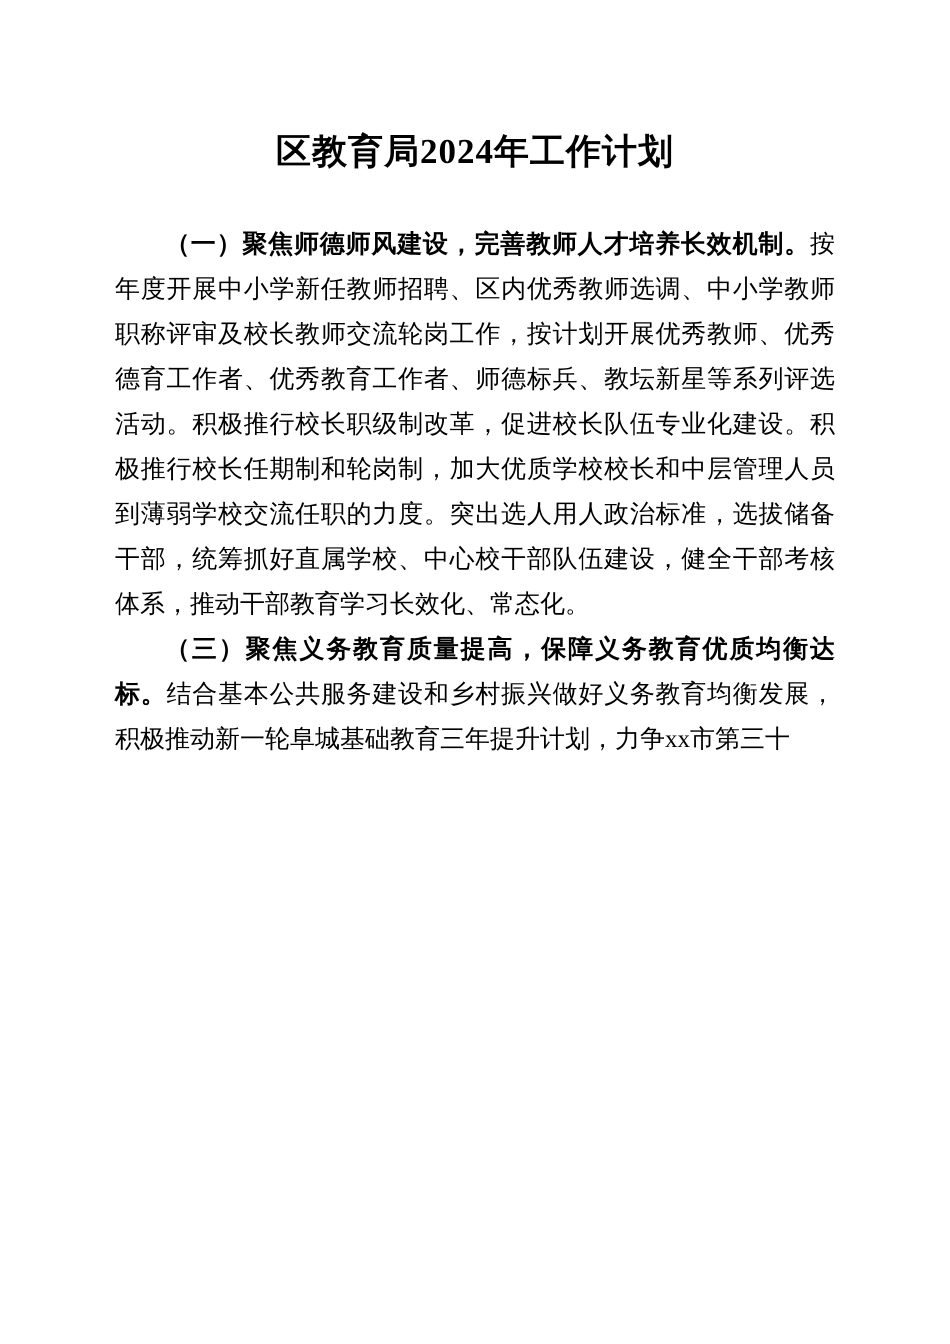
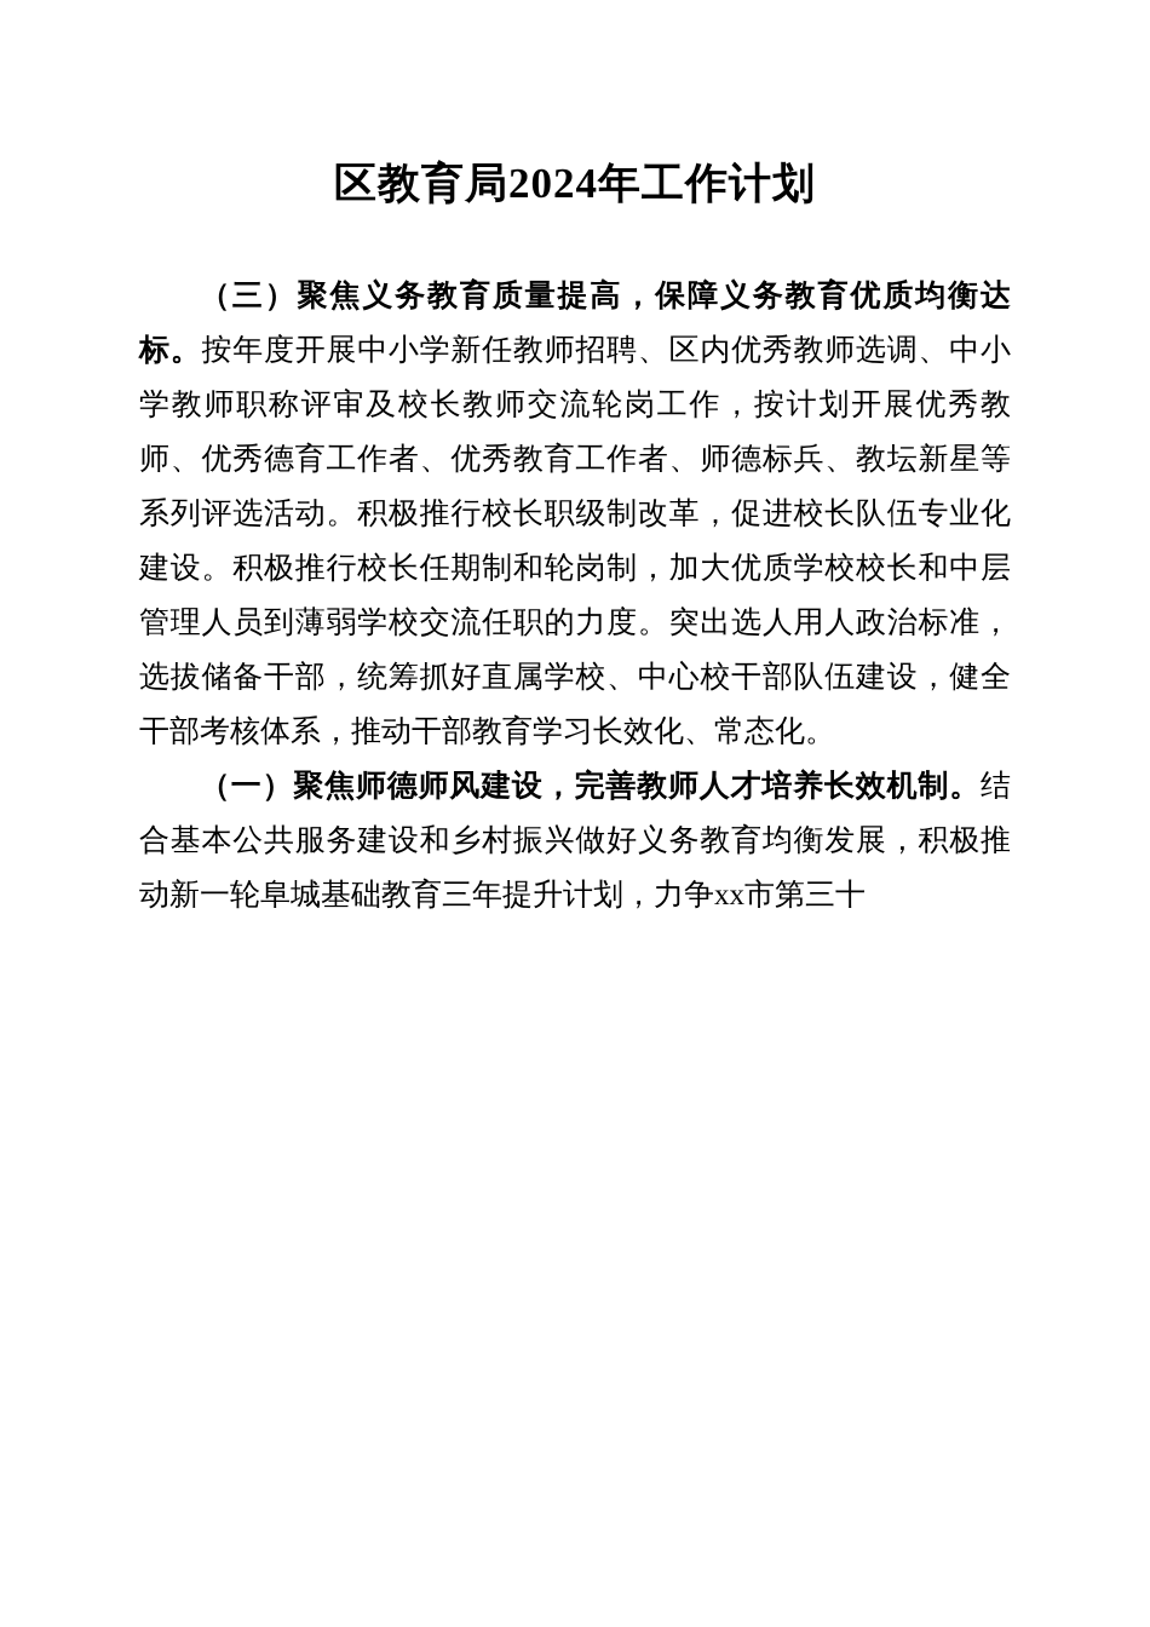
  区教育局2024年工作计划
- （一）聚焦师德师风建设，完善教师人才培养长效机制。按年度开展中小学新任教师招聘、区内优秀教师选调、中小学教师职称评审及校长教师交流轮岗工作，按计划开展优秀教师、优秀德育工作者、优秀教育工作者、师德标兵、教坛新星等系列评选活动。积极推行校长职级制改革，促进校长队伍专业化建设。积极推行校长任期制和轮岗制，加大优质学校校长和中层管理人员到薄弱学校交流任职的力度。突出选人用人政治标准，选拔储备干部，统筹抓好直属学校、中心校干部队伍建设，健全干部考核体系，推动干部教育学习长效化、常态化。
+ （三）聚焦义务教育质量提高，保障义务教育优质均衡达标。按年度开展中小学新任教师招聘、区内优秀教师选调、中小学教师职称评审及校长教师交流轮岗工作，按计划开展优秀教师、优秀德育工作者、优秀教育工作者、师德标兵、教坛新星等系列评选活动。积极推行校长职级制改革，促进校长队伍专业化建设。积极推行校长任期制和轮岗制，加大优质学校校长和中层管理人员到薄弱学校交流任职的力度。突出选人用人政治标准，选拔储备干部，统筹抓好直属学校、中心校干部队伍建设，健全干部考核体系，推动干部教育学习长效化、常态化。
- （三）聚焦义务教育质量提高，保障义务教育优质均衡达标。结合基本公共服务建设和乡村振兴做好义务教育均衡发展，积极推动新一轮阜城基础教育三年提升计划，力争xx市第三十
+ （一）聚焦师德师风建设，完善教师人才培养长效机制。结合基本公共服务建设和乡村振兴做好义务教育均衡发展，积极推动新一轮阜城基础教育三年提升计划，力争xx市第三十
